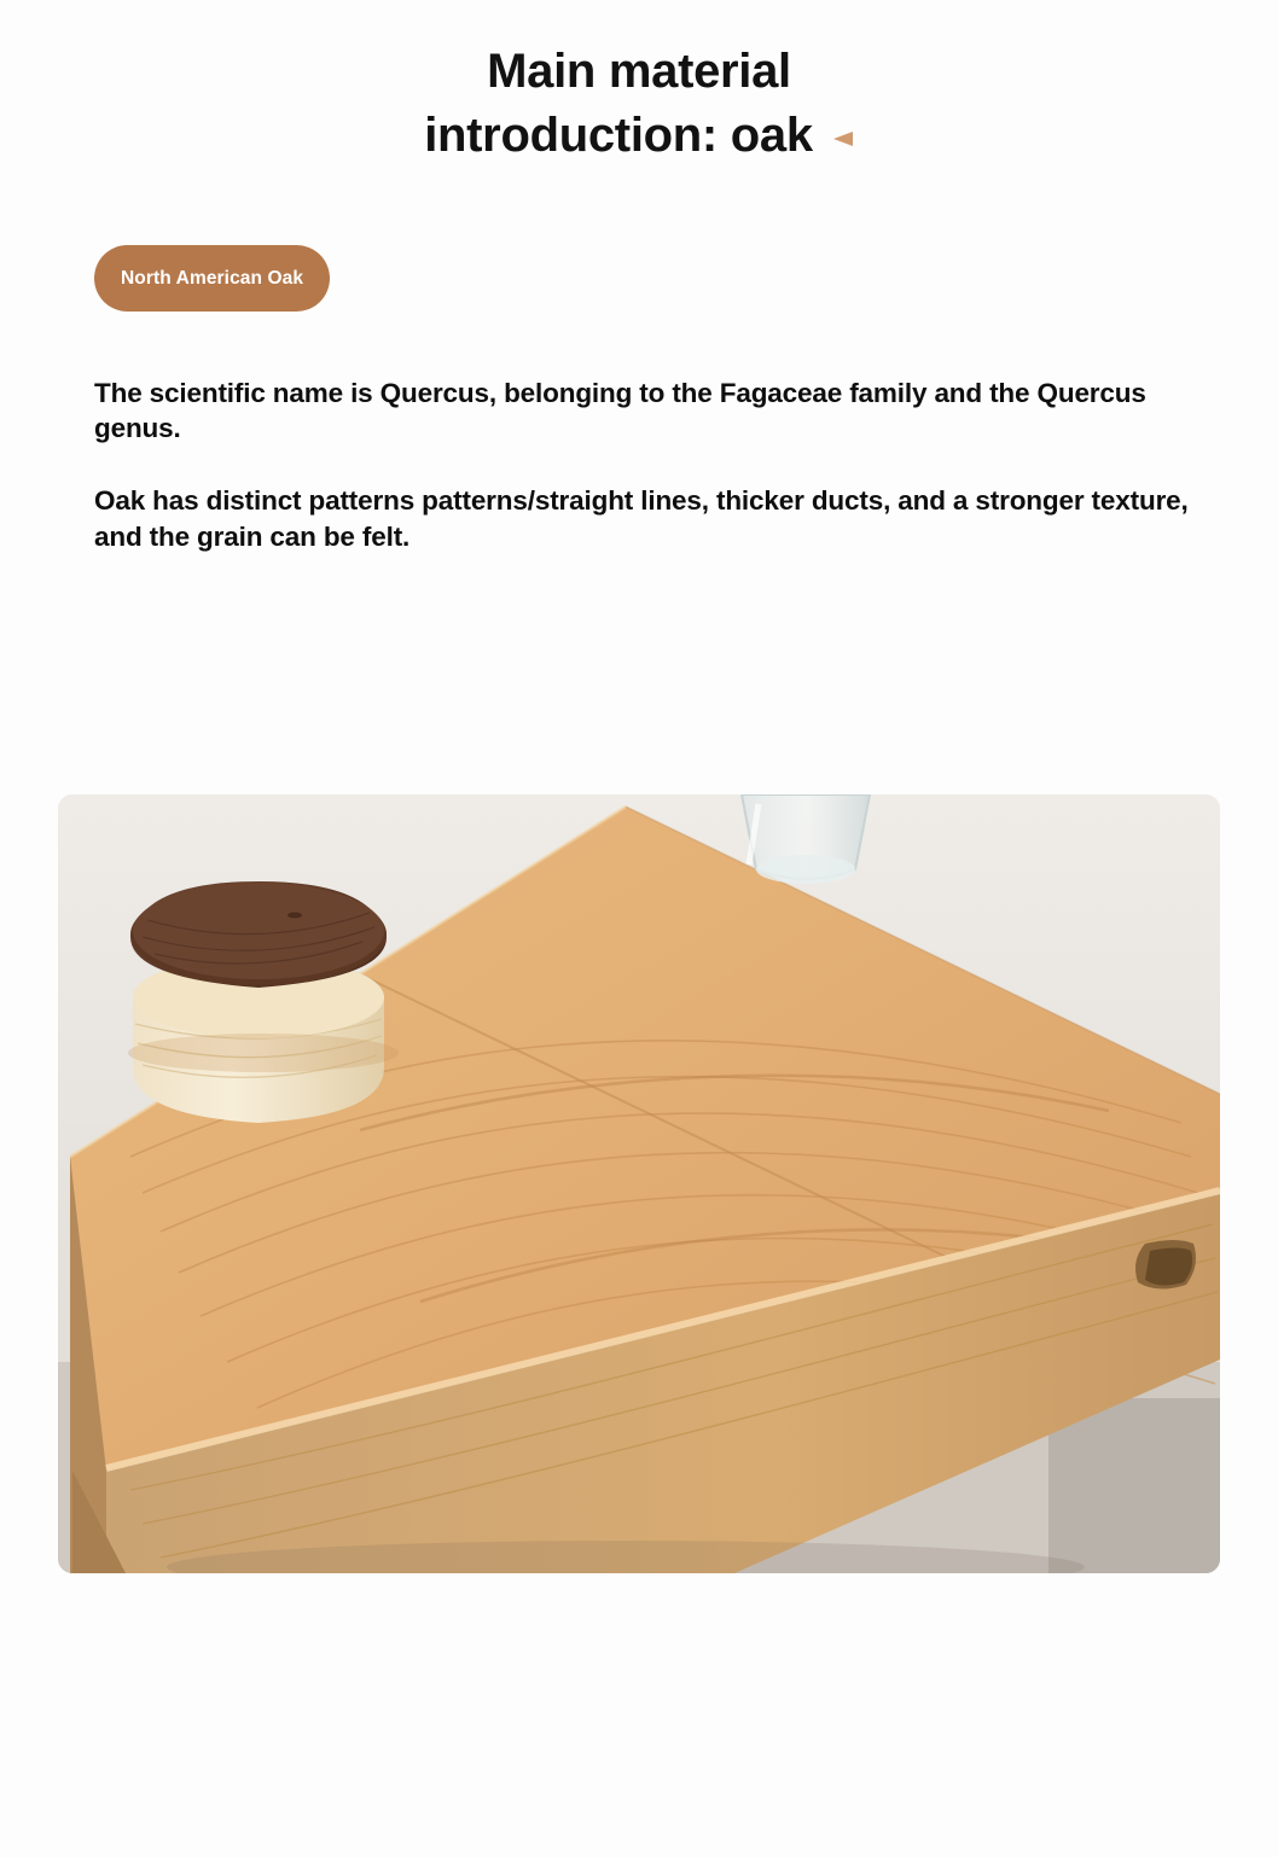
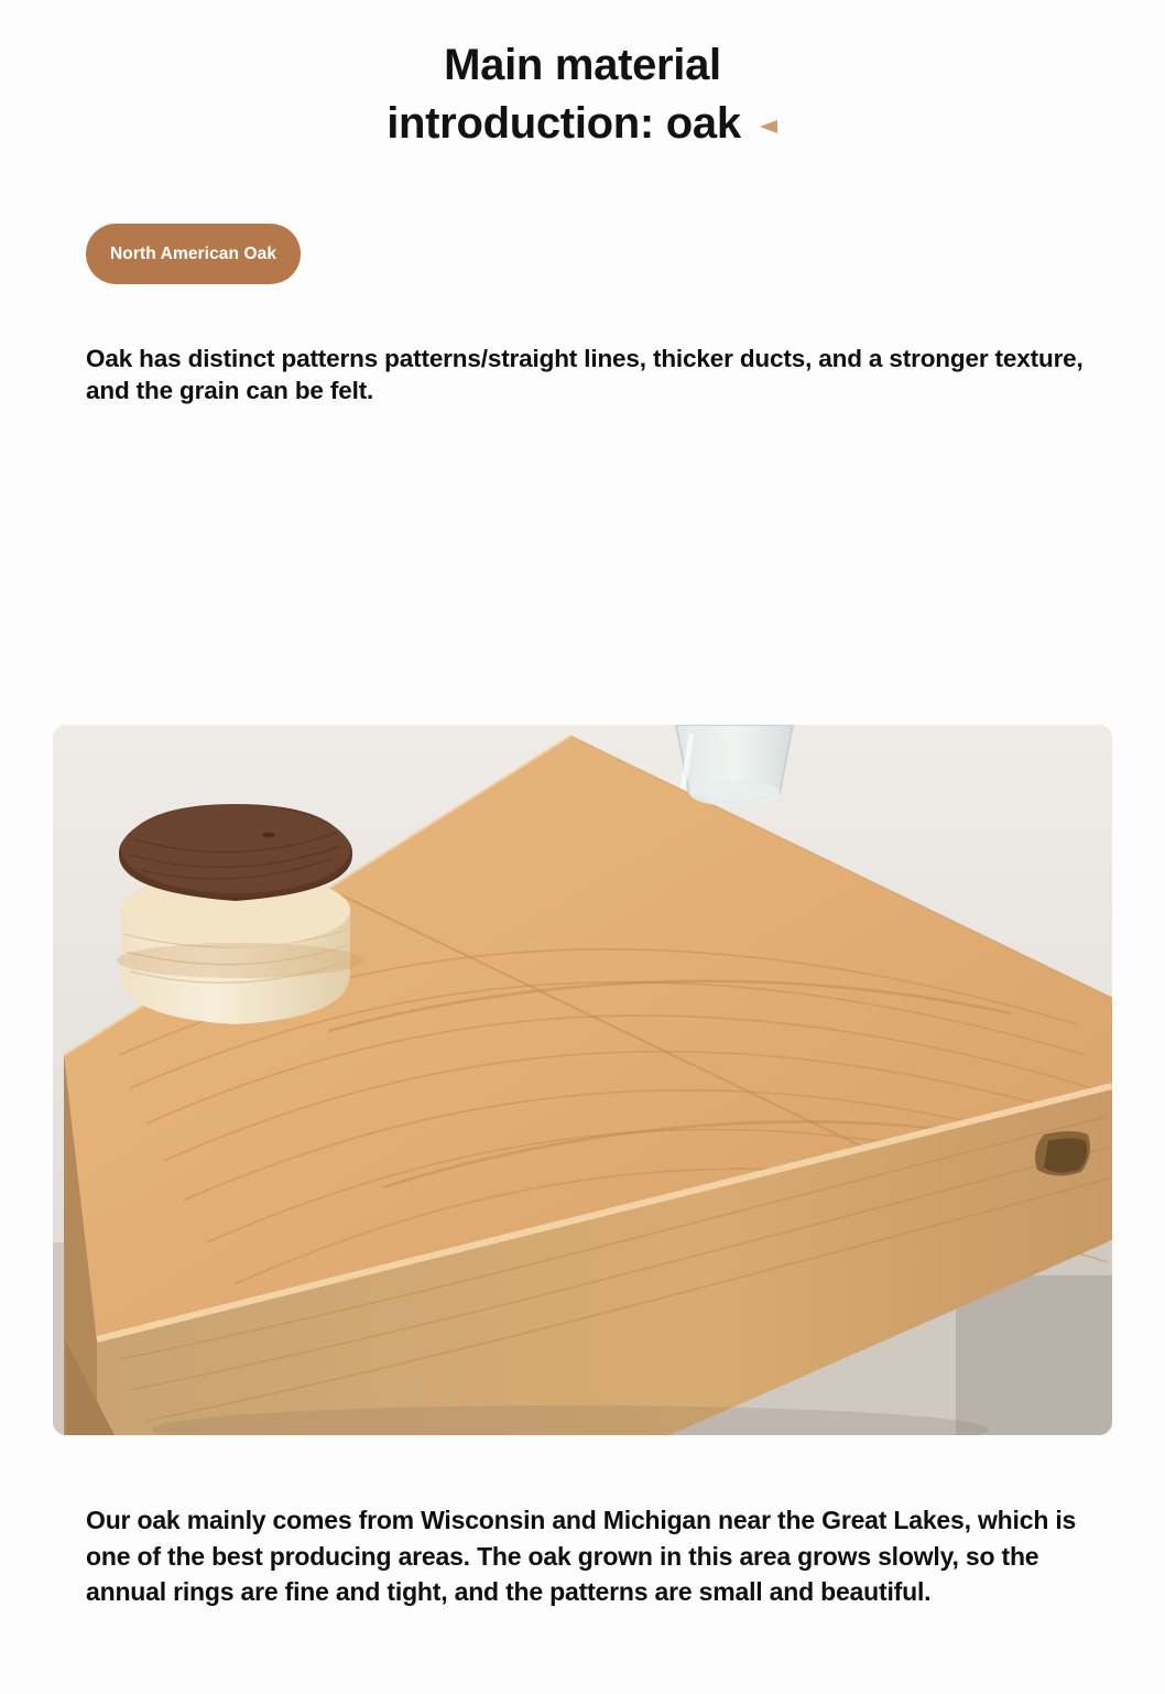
  Main material
  introduction: oak
  North American Oak
- The scientific name is Quercus, belonging to the Fagaceae family and the Quercus genus.
  Oak has distinct patterns patterns/straight lines, thicker ducts, and a stronger texture, and the grain can be felt.
+ Our oak mainly comes from Wisconsin and Michigan near the Great Lakes, which is one of the best producing areas. The oak grown in this area grows slowly, so the annual rings are fine and tight, and the patterns are small and beautiful.
